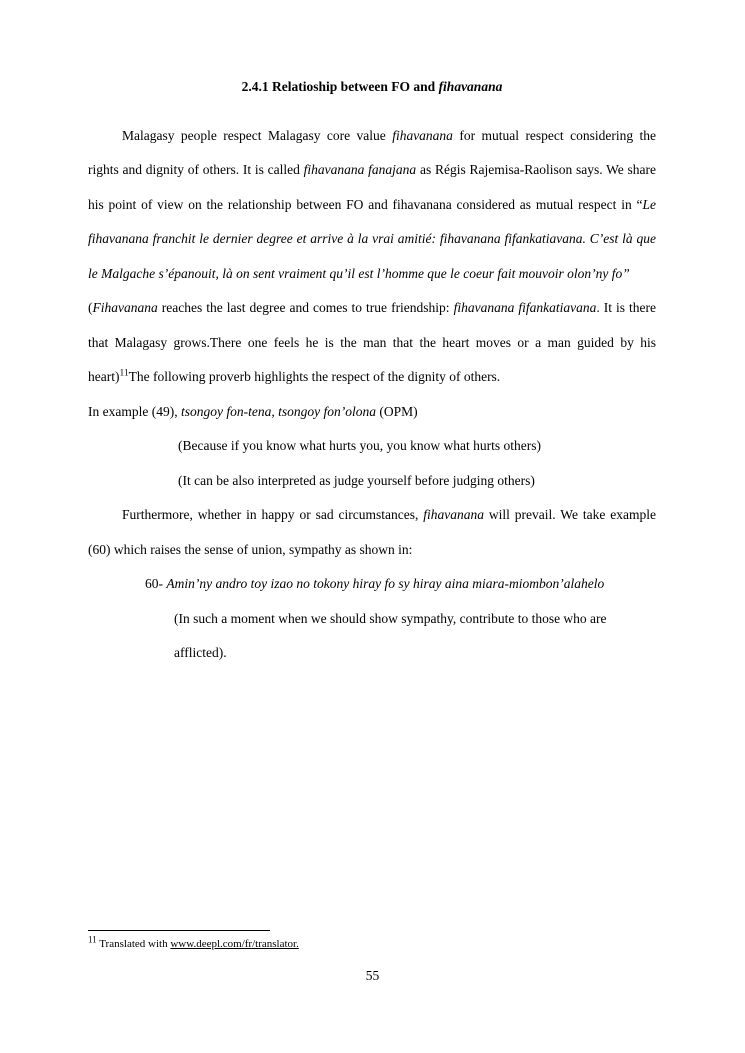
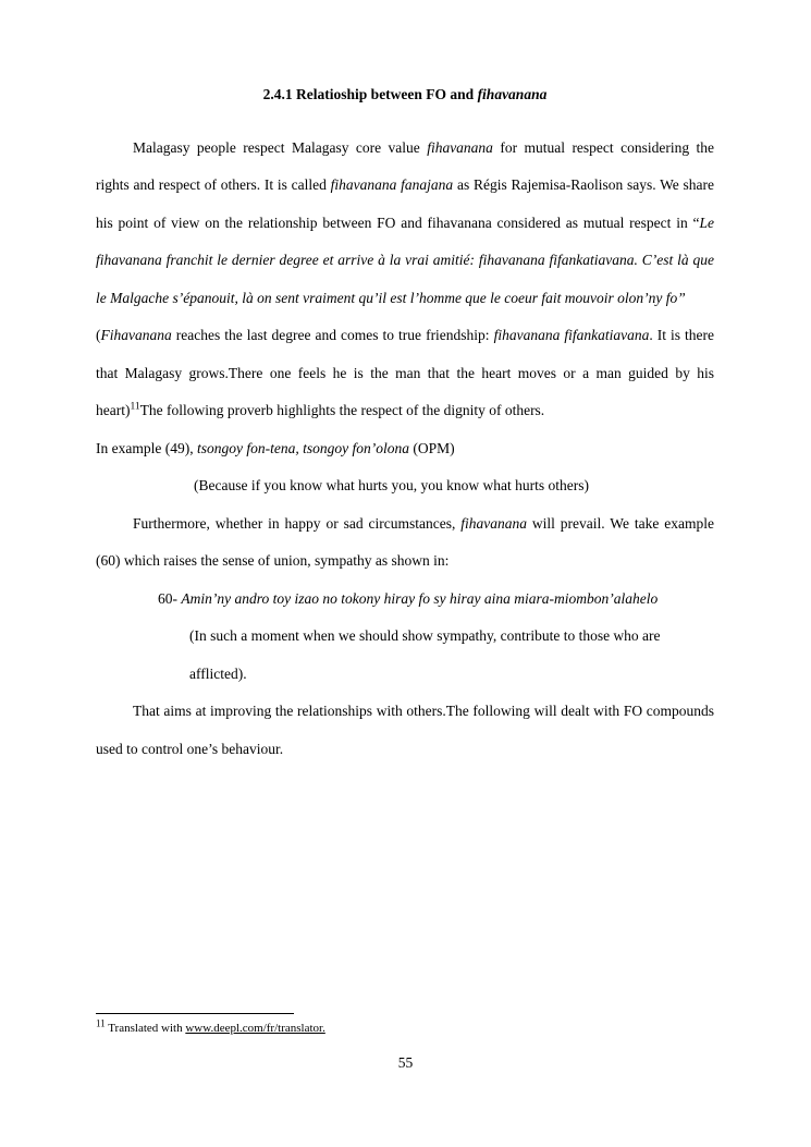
  2.4.1 Relatioship between FO and fihavanana
- Malagasy people respect Malagasy core value fihavanana for mutual respect considering the rights and dignity of others. It is called fihavanana fanajana as Régis Rajemisa-Raolison says. We share his point of view on the relationship between FO and fihavanana considered as mutual respect in “Le fihavanana franchit le dernier degree et arrive à la vrai amitié: fihavanana fifankatiavana. C’est là que le Malgache s’épanouit, là on sent vraiment qu’il est l’homme que le coeur fait mouvoir olon’ny fo”
+ Malagasy people respect Malagasy core value fihavanana for mutual respect considering the rights and respect of others. It is called fihavanana fanajana as Régis Rajemisa-Raolison says. We share his point of view on the relationship between FO and fihavanana considered as mutual respect in “Le fihavanana franchit le dernier degree et arrive à la vrai amitié: fihavanana fifankatiavana. C’est là que le Malgache s’épanouit, là on sent vraiment qu’il est l’homme que le coeur fait mouvoir olon’ny fo”
  (Fihavanana reaches the last degree and comes to true friendship: fihavanana fifankatiavana. It is there that Malagasy grows.There one feels he is the man that the heart moves or a man guided by his heart)11The following proverb highlights the respect of the dignity of others.
  In example (49), tsongoy fon-tena, tsongoy fon’olona (OPM)
  (Because if you know what hurts you, you know what hurts others)
- (It can be also interpreted as judge yourself before judging others)
  Furthermore, whether in happy or sad circumstances, fihavanana will prevail. We take example (60) which raises the sense of union, sympathy as shown in:
  60- Amin’ny andro toy izao no tokony hiray fo sy hiray aina miara-miombon’alahelo
  (In such a moment when we should show sympathy, contribute to those who are
  afflicted).
+ That aims at improving the relationships with others.The following will dealt with FO compounds used to control one’s behaviour.
  11 Translated with www.deepl.com/fr/translator.
  55
